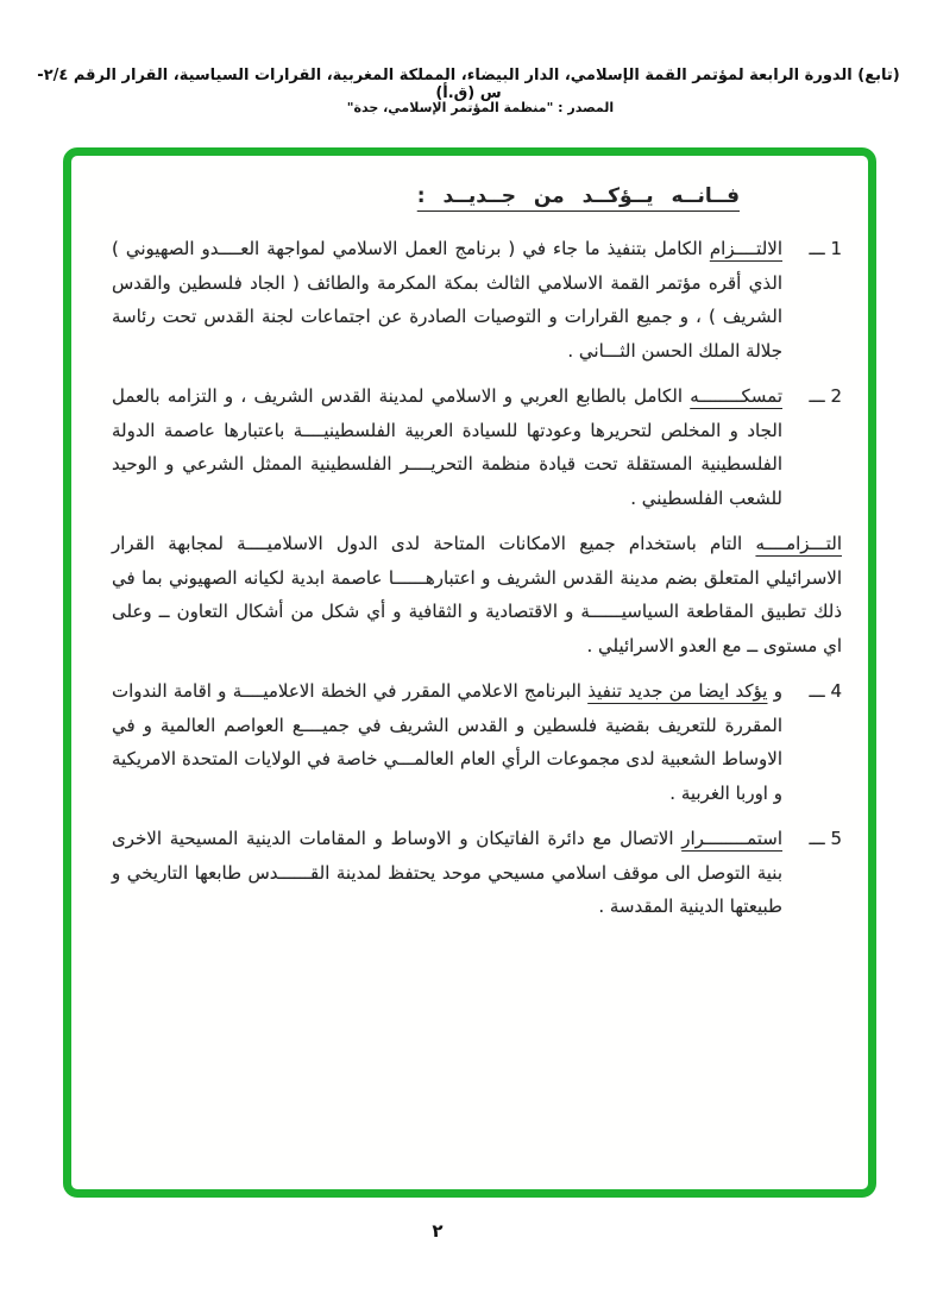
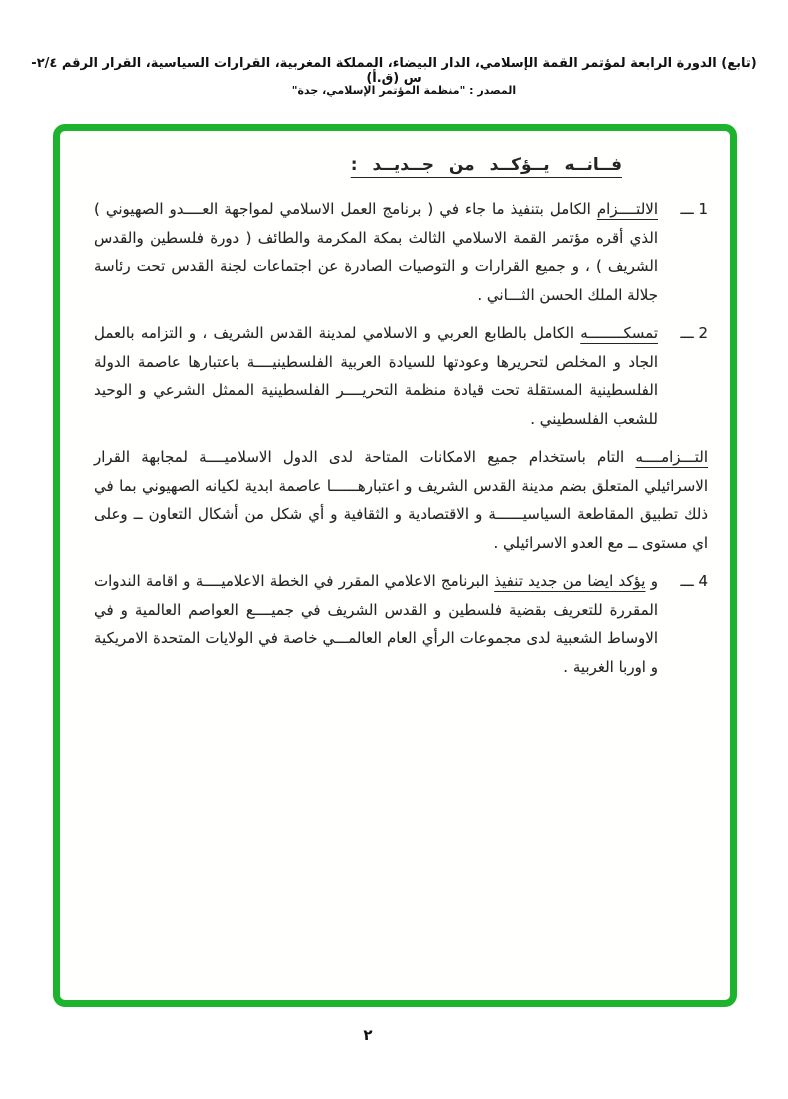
  (تابع) الدورة الرابعة لمؤتمر القمة الإسلامي، الدار البيضاء، المملكة المغربية، القرارات السياسية، القرار الرقم ٢/٤-س (ق.أ)
  المصدر : "منظمة المؤتمر الإسلامي، جدة"
  فــانــه يــؤكــد من جــديــد :
  1 ـــ
- الالتــــزام الكامل بتنفيذ ما جاء في ( برنامج العمل الاسلامي لمواجهة العــــدو الصهيوني ) الذي أقره مؤتمر القمة الاسلامي الثالث بمكة المكرمة والطائف ( الجاد فلسطين والقدس الشريف ) ، و جميع القرارات و التوصيات الصادرة عن اجتماعات لجنة القدس تحت رئاسة جلالة الملك الحسن الثـــاني .
+ الالتــــزام الكامل بتنفيذ ما جاء في ( برنامج العمل الاسلامي لمواجهة العــــدو الصهيوني ) الذي أقره مؤتمر القمة الاسلامي الثالث بمكة المكرمة والطائف ( دورة فلسطين والقدس الشريف ) ، و جميع القرارات و التوصيات الصادرة عن اجتماعات لجنة القدس تحت رئاسة جلالة الملك الحسن الثـــاني .
  2 ـــ
  تمسكــــــــه الكامل بالطابع العربي و الاسلامي لمدينة القدس الشريف ، و التزامه بالعمل الجاد و المخلص لتحريرها وعودتها للسيادة العربية الفلسطينيــــة باعتبارها عاصمة الدولة الفلسطينية المستقلة تحت قيادة منظمة التحريــــر الفلسطينية الممثل الشرعي و الوحيد للشعب الفلسطيني .
  التـــزامــــه التام باستخدام جميع الامكانات المتاحة لدى الدول الاسلاميــــة لمجابهة القرار الاسرائيلي المتعلق بضم مدينة القدس الشريف و اعتبارهــــــا عاصمة ابدية لكيانه الصهيوني بما في ذلك تطبيق المقاطعة السياسيــــــة و الاقتصادية و الثقافية و أي شكل من أشكال التعاون ــ وعلى اي مستوى ــ مع العدو الاسرائيلي .
  4 ـــ
  و يؤكد ايضا من جديد تنفيذ البرنامج الاعلامي المقرر في الخطة الاعلاميــــة و اقامة الندوات المقررة للتعريف بقضية فلسطين و القدس الشريف في جميــــع العواصم العالمية و في الاوساط الشعبية لدى مجموعات الرأي العام العالمـــي خاصة في الولايات المتحدة الامريكية و اوربا الغربية .
- 5 ـــ
- استمــــــــرار الاتصال مع دائرة الفاتيكان و الاوساط و المقامات الدينية المسيحية الاخرى بنية التوصل الى موقف اسلامي مسيحي موحد يحتفظ لمدينة القــــــدس طابعها التاريخي و طبيعتها الدينية المقدسة .
  ٢
